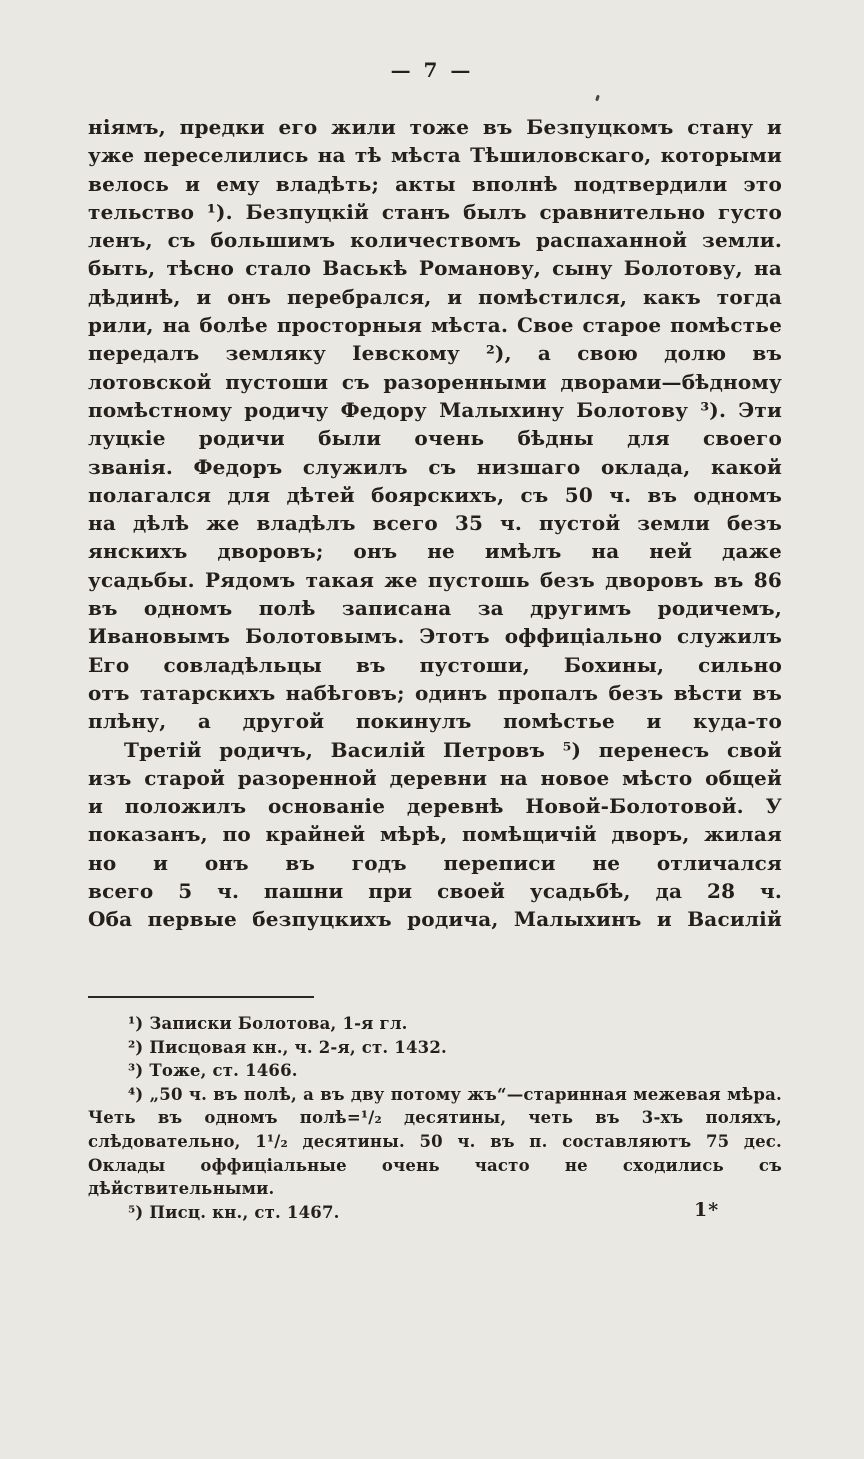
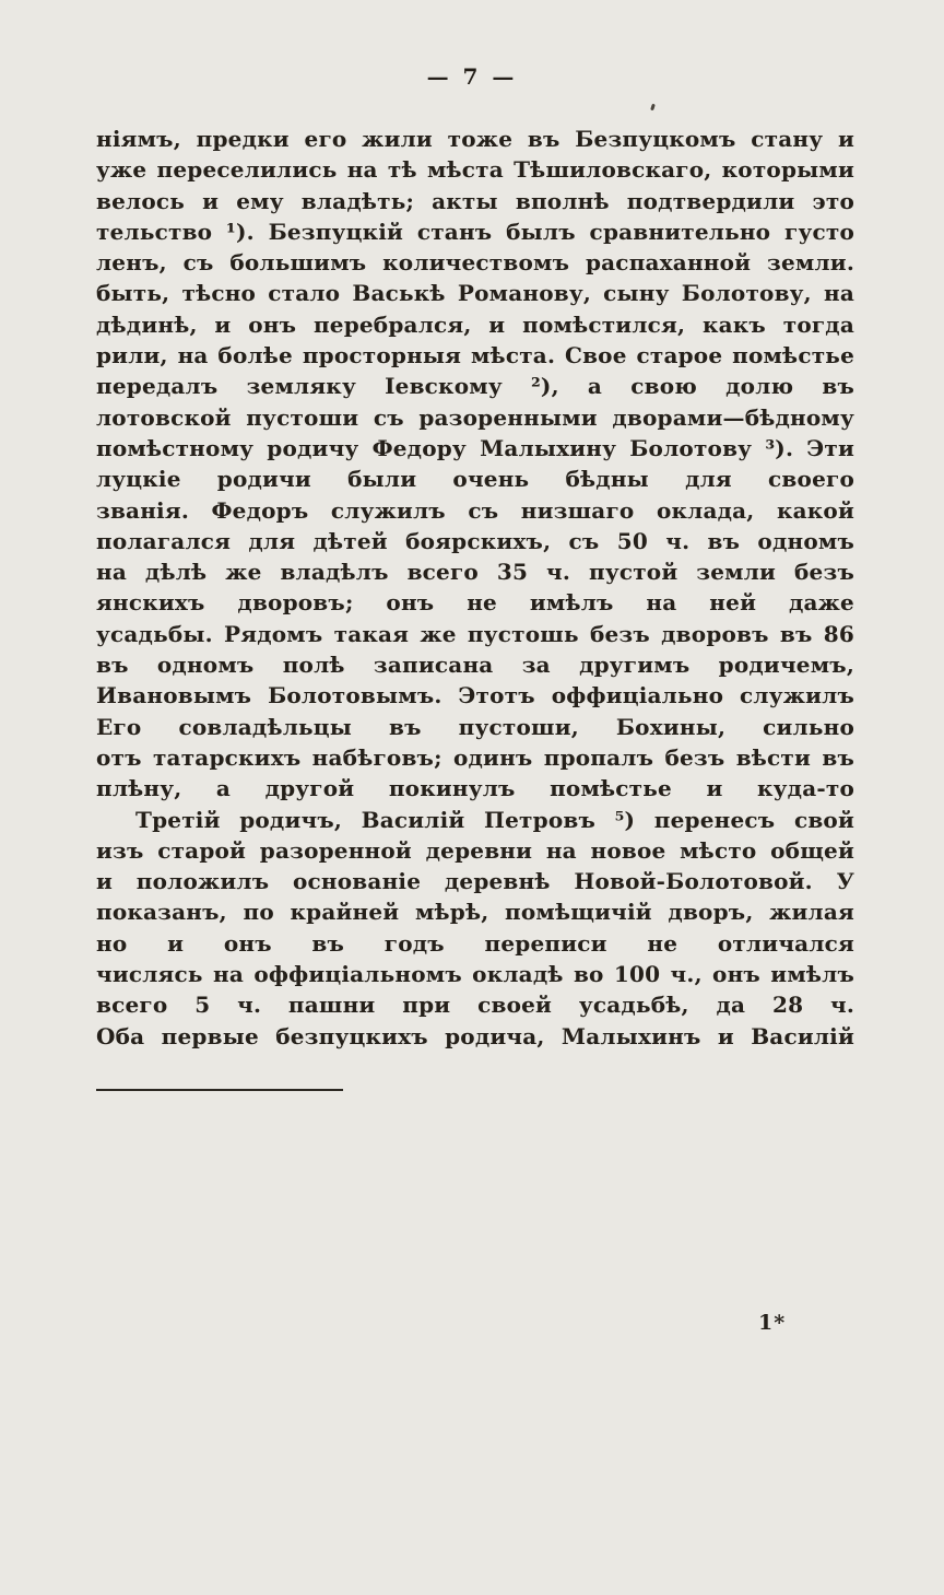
  — 7 —
  ніямъ, предки его жили тоже въ Безпуцкомъ стану и
  уже переселились на тѣ мѣста Тѣшиловскаго, которыми
  велось и ему владѣть; акты вполнѣ подтвердили это
  тельство ¹). Безпуцкій станъ былъ сравнительно густо
  ленъ, съ большимъ количествомъ распаханной земли.
  быть, тѣсно стало Васькѣ Романову, сыну Болотову, на
  дѣдинѣ, и онъ перебрался, и помѣстился, какъ тогда
  рили, на болѣе просторныя мѣста. Свое старое помѣстье
  передалъ земляку Іевскому ²), а свою долю въ
  лотовской пустоши съ разоренными дворами—бѣдному
  помѣстному родичу Федору Малыхину Болотову ³). Эти
  луцкіе родичи были очень бѣдны для своего
  званія. Федоръ служилъ съ низшаго оклада, какой
  полагался для дѣтей боярскихъ, съ 50 ч. въ одномъ
  на дѣлѣ же владѣлъ всего 35 ч. пустой земли безъ
  янскихъ дворовъ; онъ не имѣлъ на ней даже
  усадьбы. Рядомъ такая же пустошь безъ дворовъ въ 86
  въ одномъ полѣ записана за другимъ родичемъ,
  Ивановымъ Болотовымъ. Этотъ оффиціально служилъ
  Его совладѣльцы въ пустоши, Бохины, сильно
  отъ татарскихъ набѣговъ; одинъ пропалъ безъ вѣсти въ
  плѣну, а другой покинулъ помѣстье и куда-то
  Третій родичъ, Василій Петровъ ⁵) перенесъ свой
  изъ старой разоренной деревни на новое мѣсто общей
  и положилъ основаніе деревнѣ Новой-Болотовой. У
  показанъ, по крайней мѣрѣ, помѣщичій дворъ, жилая
+ числясь на оффиціальномъ окладѣ во 100 ч., онъ имѣлъ
  всего 5 ч. пашни при своей усадьбѣ, да 28 ч.
  Оба первые безпуцкихъ родича, Малыхинъ и Василій
- ¹) Записки Болотова, 1-я гл.
- ²) Писцовая кн., ч. 2-я, ст. 1432.
- ³) Тоже, ст. 1466.
- ⁴) „50 ч. въ полѣ, а въ дву потому жъ“—старинная межевая мѣра. Четь въ одномъ полѣ=¹/₂ десятины, четь въ 3-хъ поляхъ, слѣдовательно, 1¹/₂ десятины. 50 ч. въ п. составляютъ 75 дес. Оклады оффиціальные очень часто не сходились съ дѣйствительными.
- ⁵) Писц. кн., ст. 1467.
  1*
